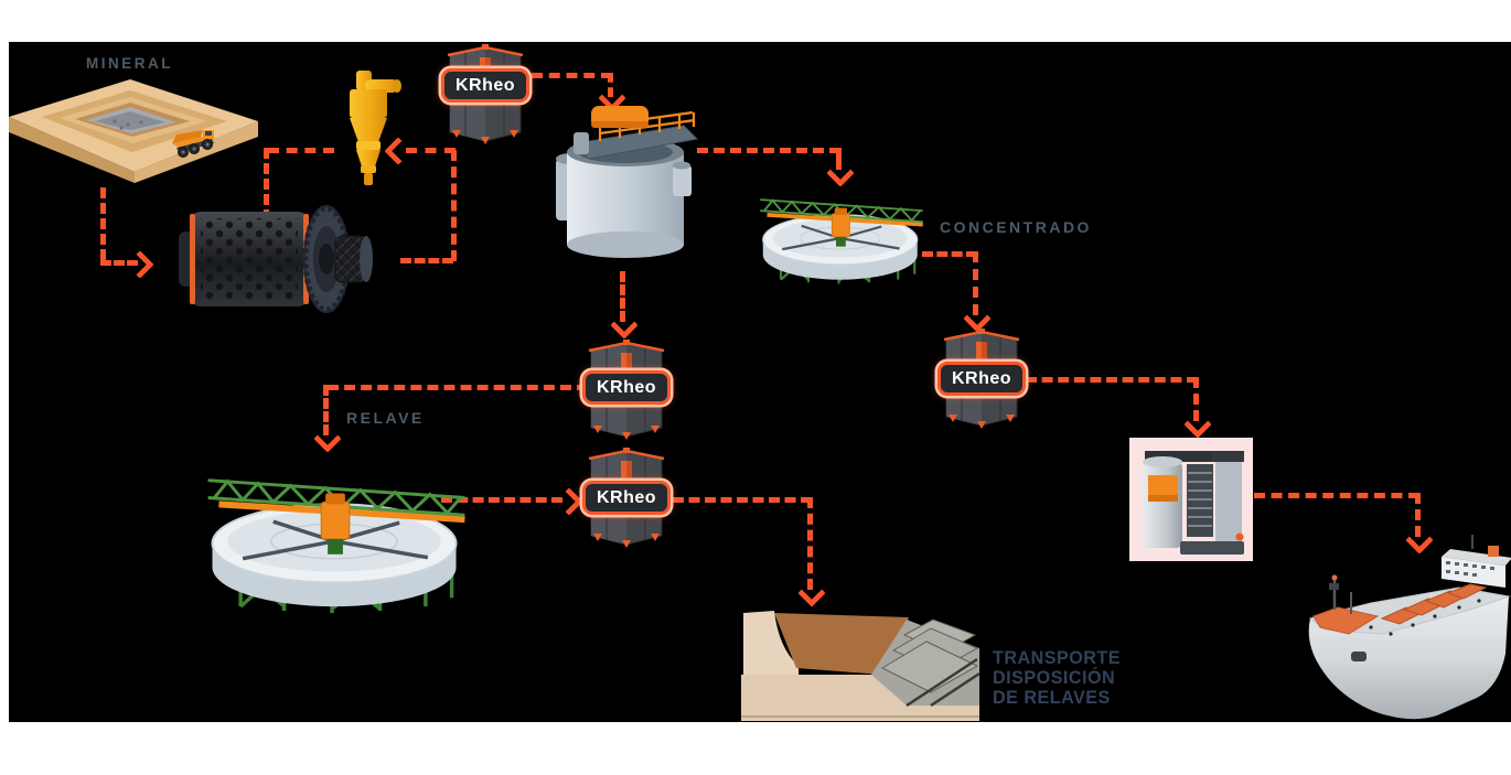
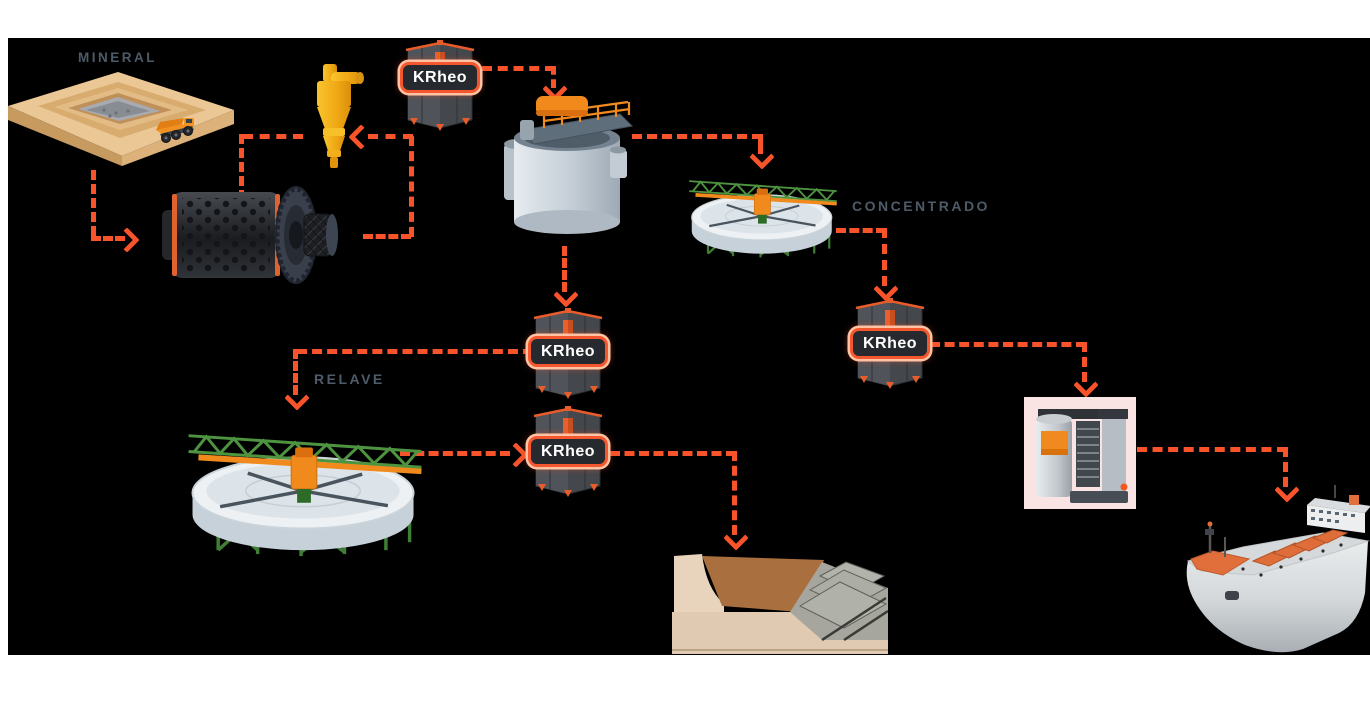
  MINERAL
  CONCENTRADO
  RELAVE
- TRANSPORTE
- DISPOSICIÓN
- DE RELAVES
  KRheo
  KRheo
  KRheo
  KRheo
